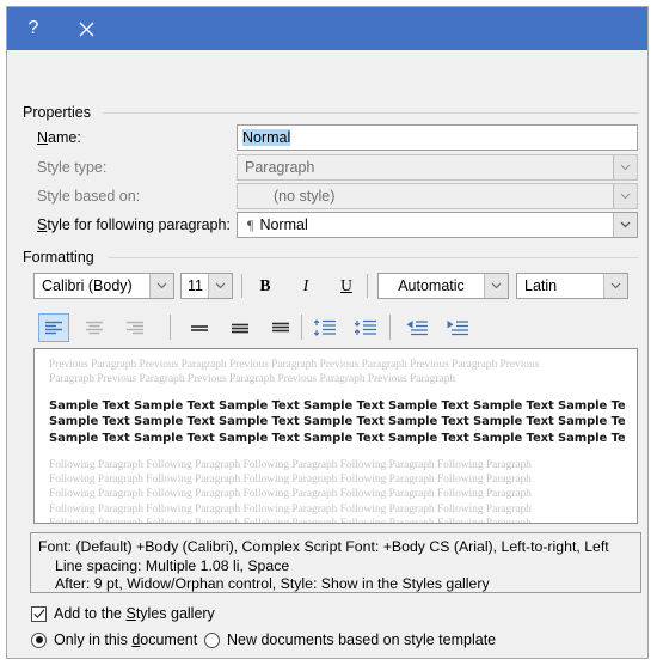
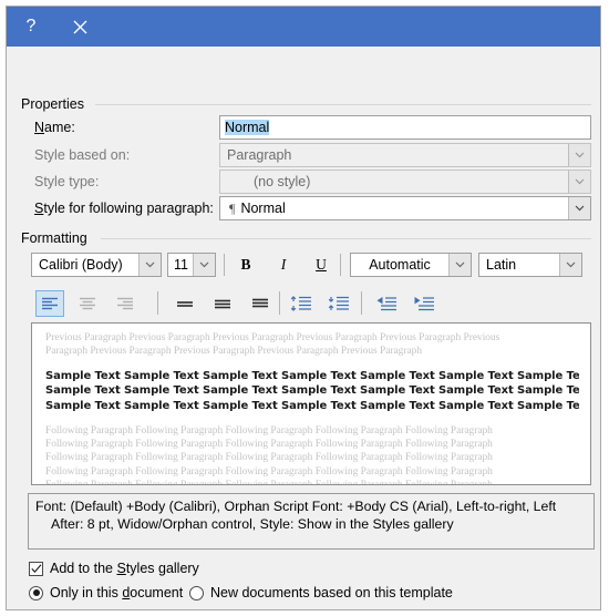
  ?
  Properties
  Name:
  Normal
- Style type:
+ Style based on:
  Paragraph
- Style based on:
+ Style type:
  (no style)
  Style for following paragraph:
  ¶
  Normal
  Formatting
  Calibri (Body)
  11
  B
  I
  U
  Automatic
  Latin
  Previous Paragraph Previous Paragraph Previous Paragraph Previous Paragraph Previous Paragraph Previous
  Paragraph Previous Paragraph Previous Paragraph Previous Paragraph Previous Paragraph
  Sample Text Sample Text Sample Text Sample Text Sample Text Sample Text Sample Te
  Sample Text Sample Text Sample Text Sample Text Sample Text Sample Text Sample Te
  Sample Text Sample Text Sample Text Sample Text Sample Text Sample Text Sample Te
  Following Paragraph Following Paragraph Following Paragraph Following Paragraph Following Paragraph
  Following Paragraph Following Paragraph Following Paragraph Following Paragraph Following Paragraph
  Following Paragraph Following Paragraph Following Paragraph Following Paragraph Following Paragraph
  Following Paragraph Following Paragraph Following Paragraph Following Paragraph Following Paragraph
- Font: (Default) +Body (Calibri), Complex Script Font: +Body CS (Arial), Left-to-right, Left
+ Font: (Default) +Body (Calibri), Orphan Script Font: +Body CS (Arial), Left-to-right, Left
- Line spacing: Multiple 1.08 li, Space
- After: 9 pt, Widow/Orphan control, Style: Show in the Styles gallery
+ After: 8 pt, Widow/Orphan control, Style: Show in the Styles gallery
  Add to the Styles gallery
  Only in this document
- New documents based on style template
+ New documents based on this template
